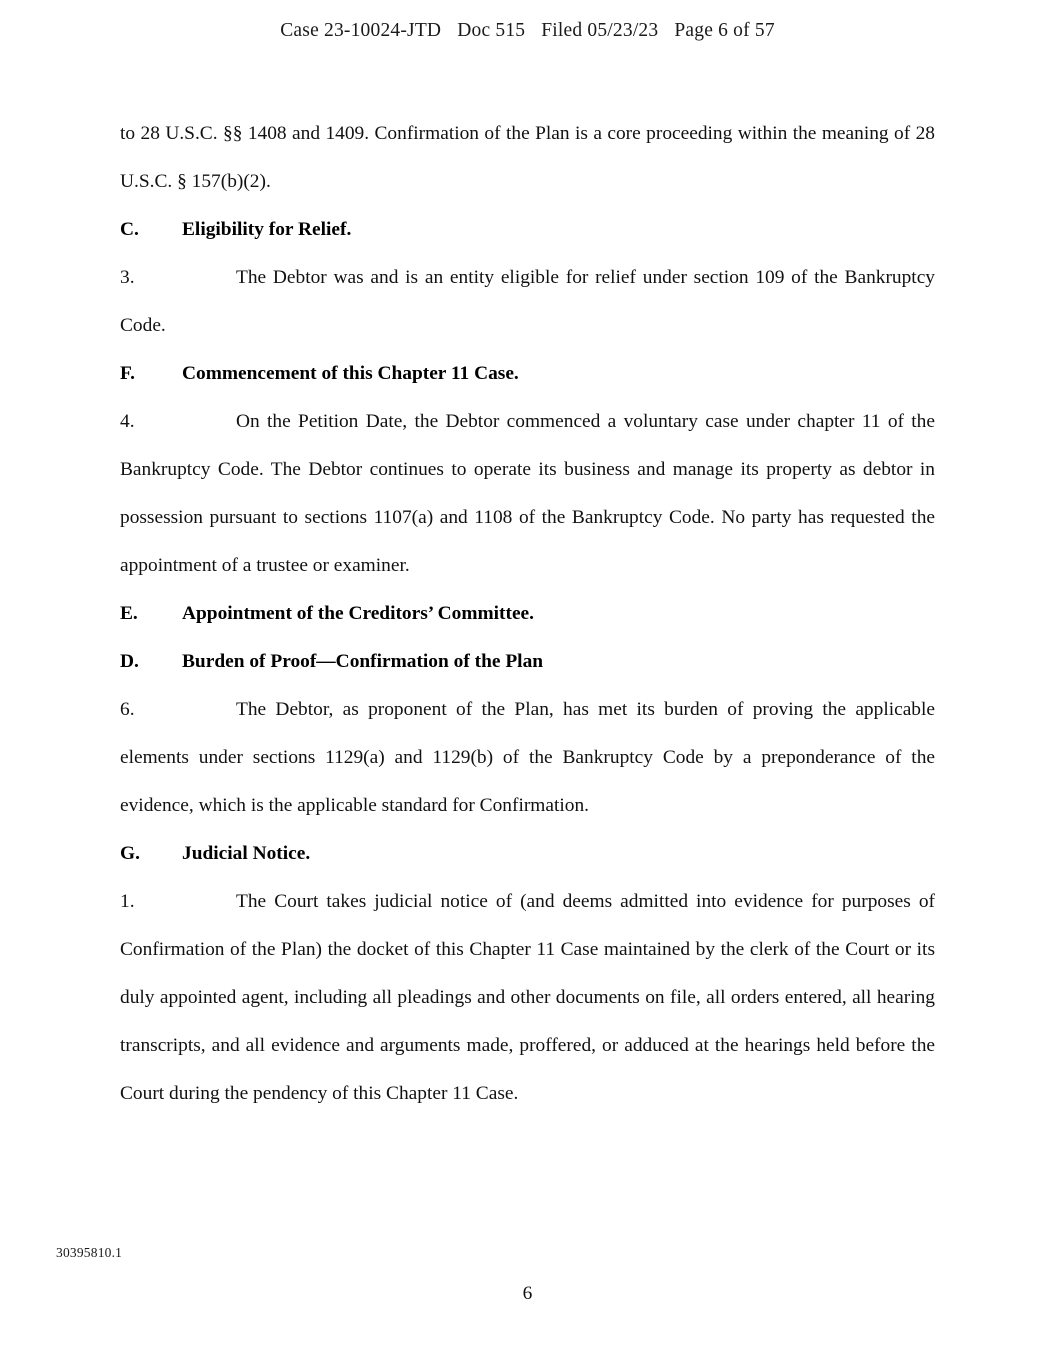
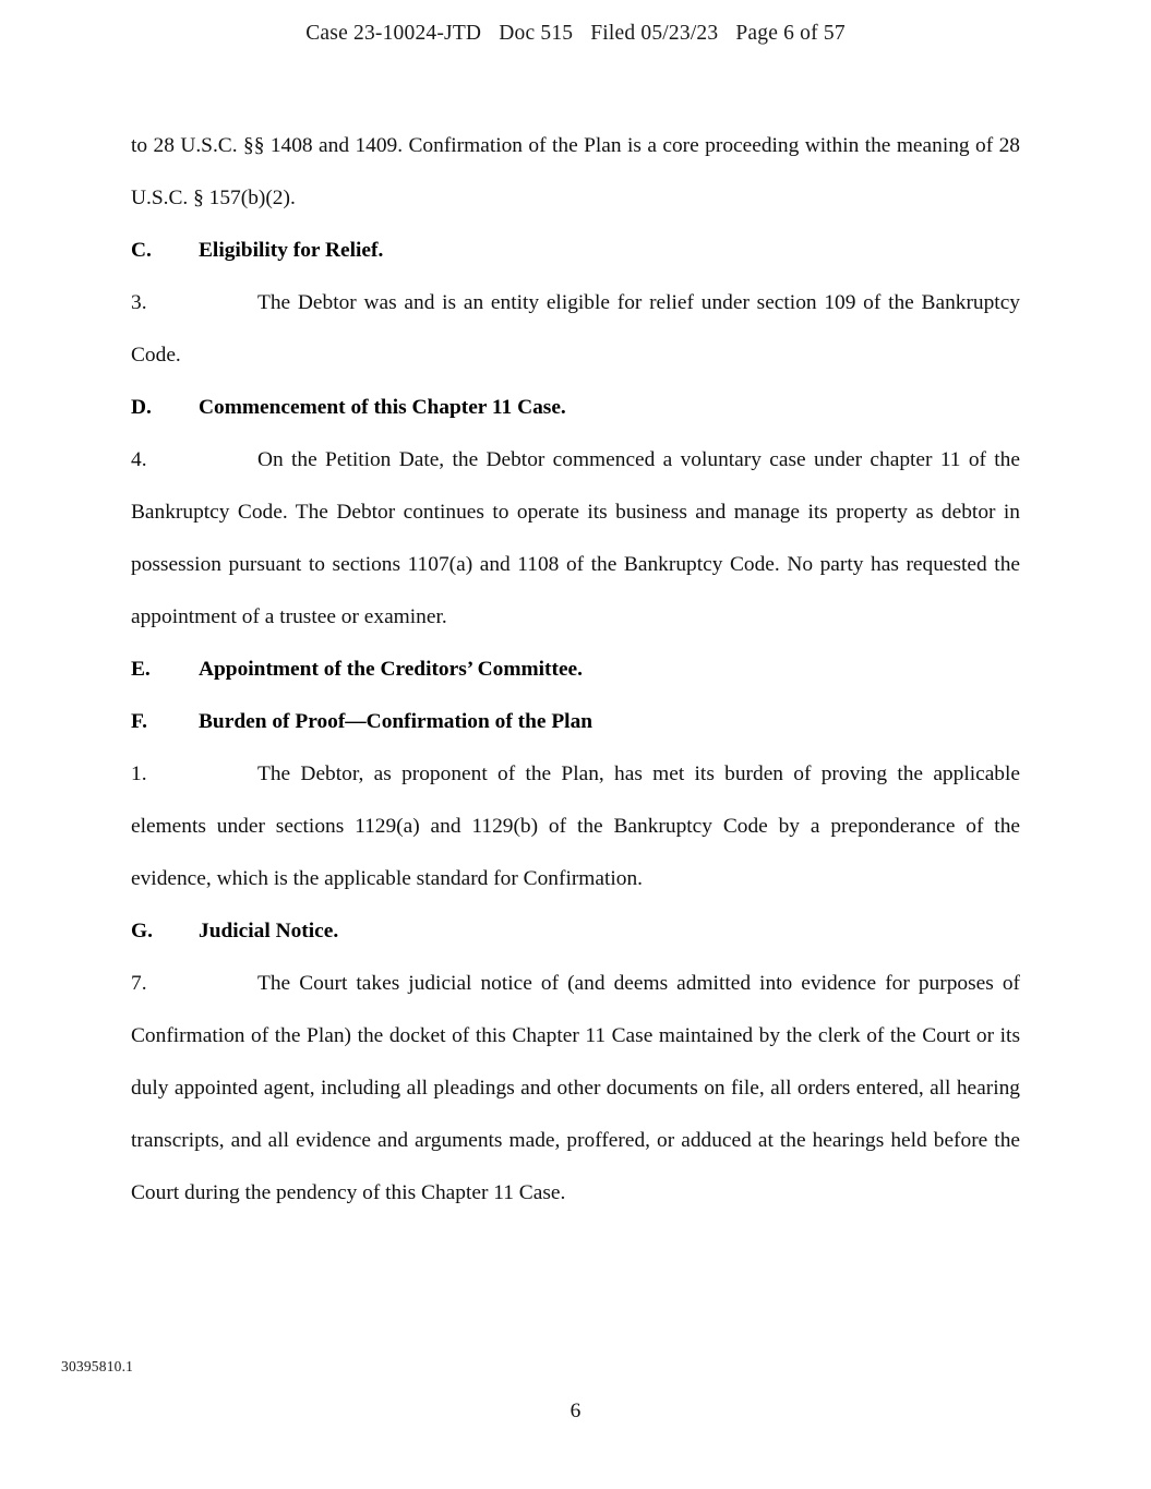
  Case 23-10024-JTD Doc 515 Filed 05/23/23 Page 6 of 57
  to 28 U.S.C. §§ 1408 and 1409. Confirmation of the Plan is a core proceeding within the meaning of 28 U.S.C. § 157(b)(2).
  C.
  Eligibility for Relief.
  3. The Debtor was and is an entity eligible for relief under section 109 of the Bankruptcy Code.
- F.
+ D.
  Commencement of this Chapter 11 Case.
  4. On the Petition Date, the Debtor commenced a voluntary case under chapter 11 of the Bankruptcy Code. The Debtor continues to operate its business and manage its property as debtor in possession pursuant to sections 1107(a) and 1108 of the Bankruptcy Code. No party has requested the appointment of a trustee or examiner.
  E.
  Appointment of the Creditors’ Committee.
- D.
+ F.
  Burden of Proof—Confirmation of the Plan
- 6. The Debtor, as proponent of the Plan, has met its burden of proving the applicable elements under sections 1129(a) and 1129(b) of the Bankruptcy Code by a preponderance of the evidence, which is the applicable standard for Confirmation.
+ 1. The Debtor, as proponent of the Plan, has met its burden of proving the applicable elements under sections 1129(a) and 1129(b) of the Bankruptcy Code by a preponderance of the evidence, which is the applicable standard for Confirmation.
  G.
  Judicial Notice.
- 1. The Court takes judicial notice of (and deems admitted into evidence for purposes of Confirmation of the Plan) the docket of this Chapter 11 Case maintained by the clerk of the Court or its duly appointed agent, including all pleadings and other documents on file, all orders entered, all hearing transcripts, and all evidence and arguments made, proffered, or adduced at the hearings held before the Court during the pendency of this Chapter 11 Case.
+ 7. The Court takes judicial notice of (and deems admitted into evidence for purposes of Confirmation of the Plan) the docket of this Chapter 11 Case maintained by the clerk of the Court or its duly appointed agent, including all pleadings and other documents on file, all orders entered, all hearing transcripts, and all evidence and arguments made, proffered, or adduced at the hearings held before the Court during the pendency of this Chapter 11 Case.
  30395810.1
  6
